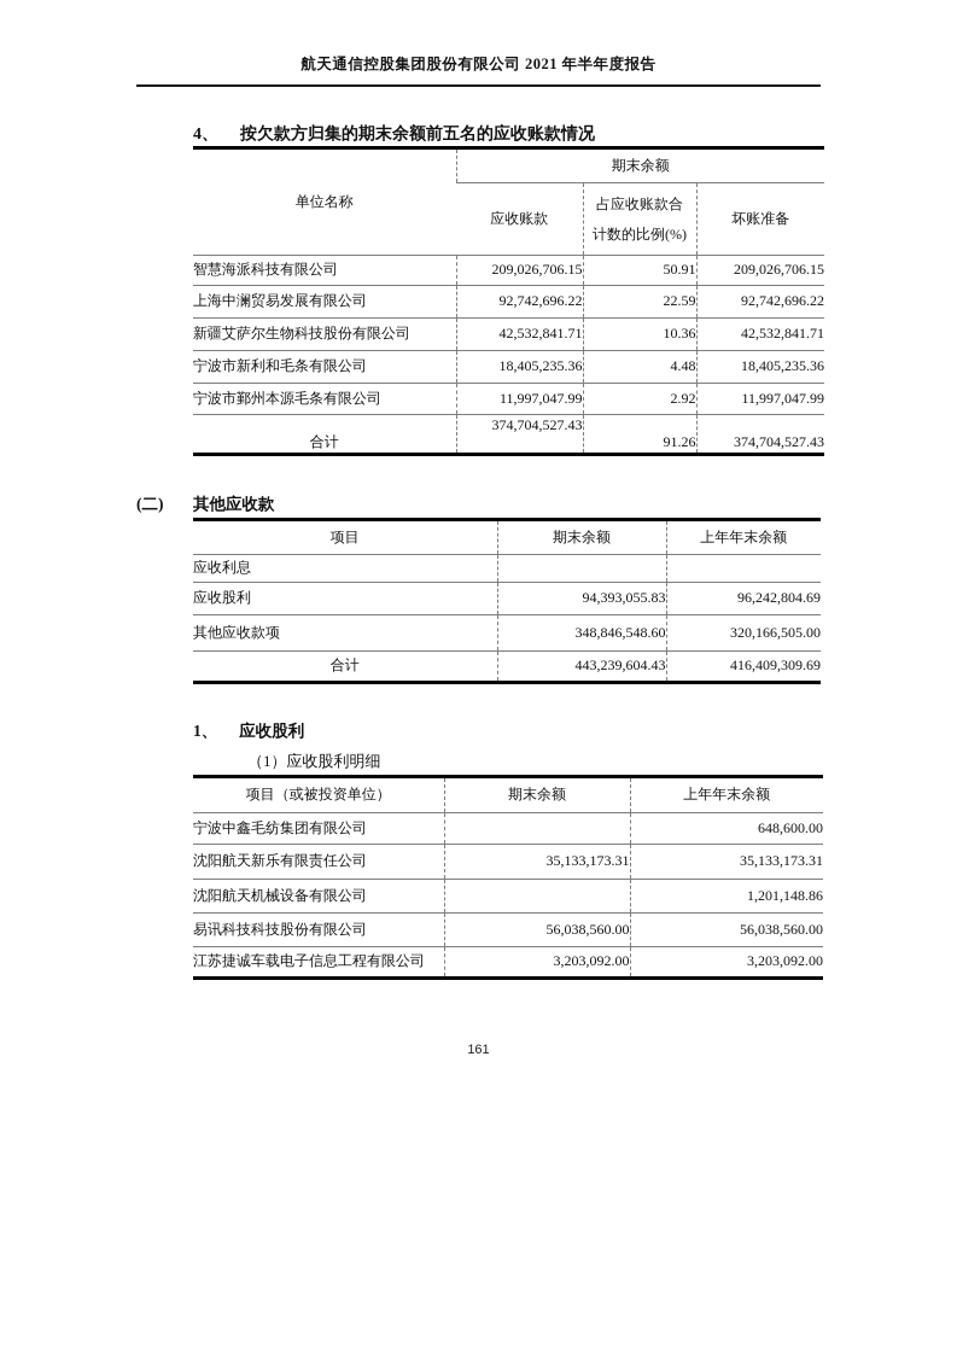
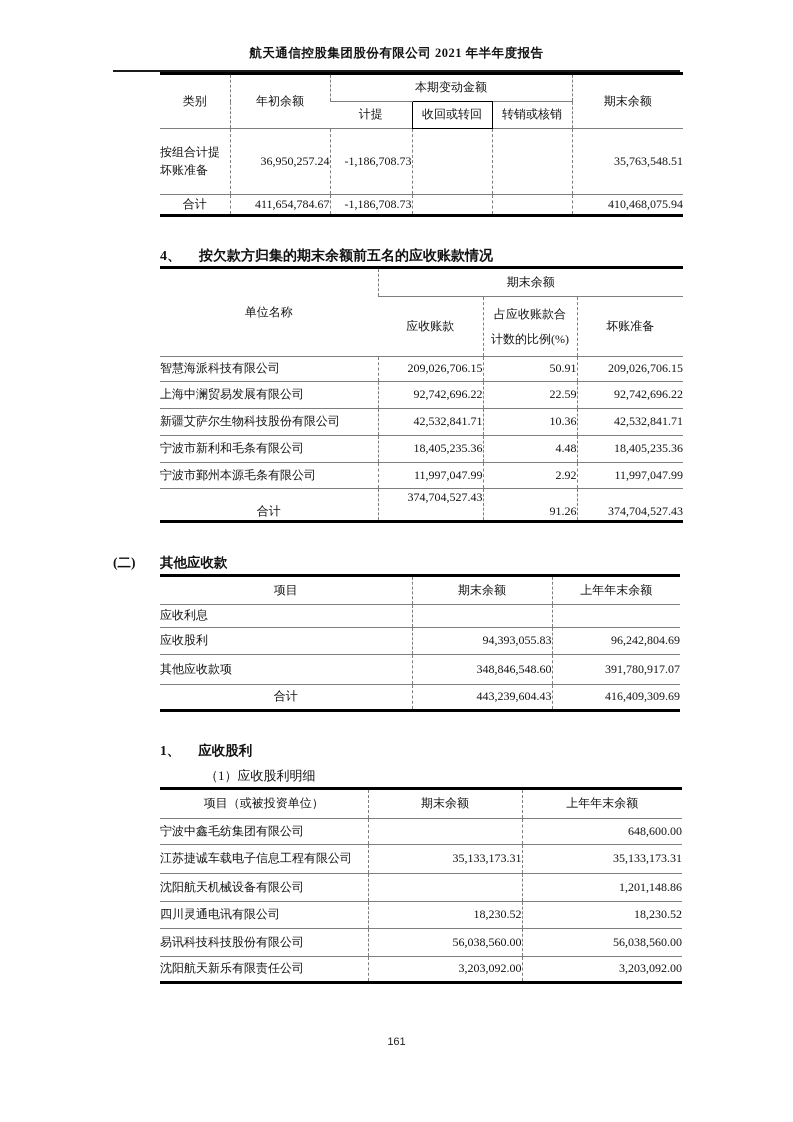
  航天通信控股集团股份有限公司 2021 年半年度报告
+ 类别	年初余额	本期变动金额	期末余额
+ 计提	收回或转回	转销或核销
+ 按组合计提坏账准备	36,950,257.24	-1,186,708.73			35,763,548.51
+ 合计	411,654,784.67	-1,186,708.73			410,468,075.94
  4、
  按欠款方归集的期末余额前五名的应收账款情况
  单位名称	期末余额
  应收账款	占应收账款合 计数的比例(%)	坏账准备
  智慧海派科技有限公司	209,026,706.15	50.91	209,026,706.15
  上海中澜贸易发展有限公司	92,742,696.22	22.59	92,742,696.22
  新疆艾萨尔生物科技股份有限公司	42,532,841.71	10.36	42,532,841.71
  宁波市新利和毛条有限公司	18,405,235.36	4.48	18,405,235.36
  宁波市鄞州本源毛条有限公司	11,997,047.99	2.92	11,997,047.99
  合计	374,704,527.43	91.26	374,704,527.43
  (二)
  其他应收款
  项目	期末余额	上年年末余额
  应收利息
  应收股利	94,393,055.83	96,242,804.69
- 其他应收款项	348,846,548.60	320,166,505.00
+ 其他应收款项	348,846,548.60	391,780,917.07
  合计	443,239,604.43	416,409,309.69
  1、
  应收股利
  （1）应收股利明细
  项目（或被投资单位）	期末余额	上年年末余额
  宁波中鑫毛纺集团有限公司		648,600.00
- 沈阳航天新乐有限责任公司	35,133,173.31	35,133,173.31
+ 江苏捷诚车载电子信息工程有限公司	35,133,173.31	35,133,173.31
  沈阳航天机械设备有限公司		1,201,148.86
+ 四川灵通电讯有限公司	18,230.52	18,230.52
  易讯科技科技股份有限公司	56,038,560.00	56,038,560.00
- 江苏捷诚车载电子信息工程有限公司	3,203,092.00	3,203,092.00
+ 沈阳航天新乐有限责任公司	3,203,092.00	3,203,092.00
  161
